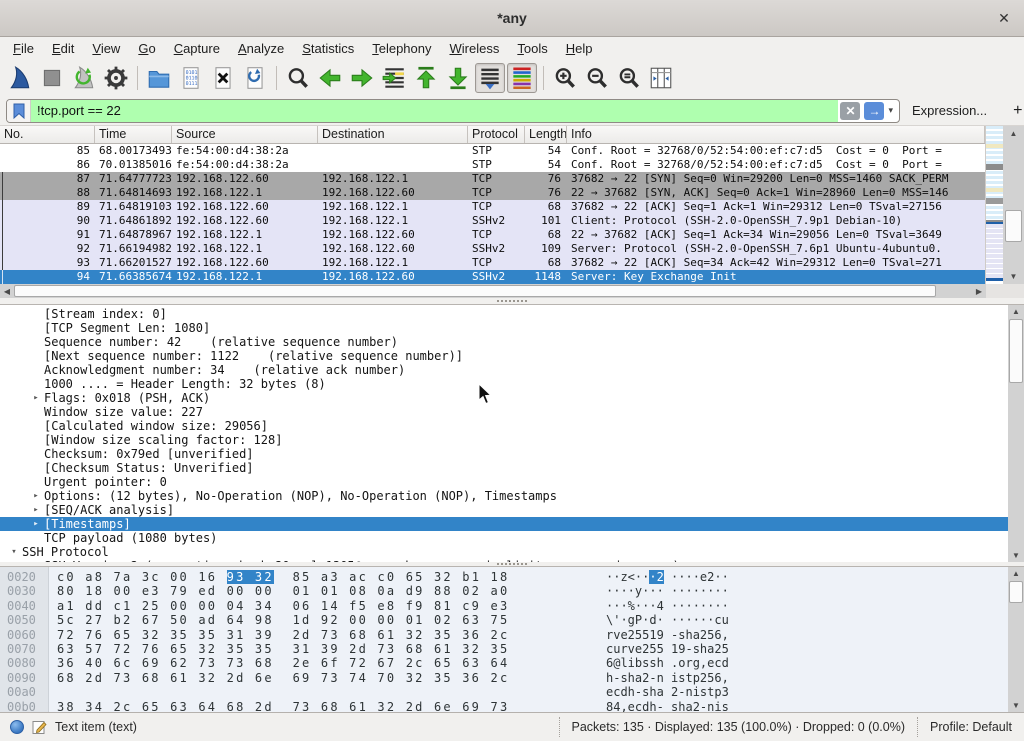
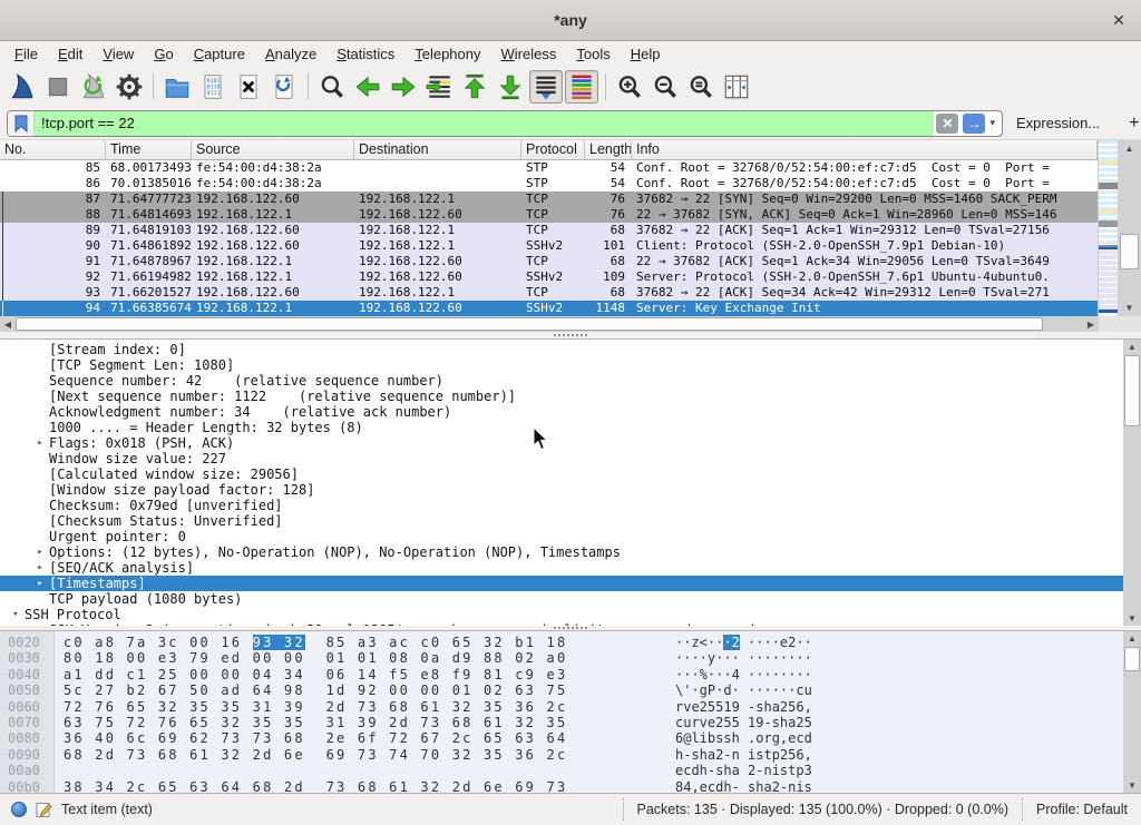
  *any
  ✕
  File
  Edit
  View
  Go
  Capture
  Analyze
  Statistics
  Telephony
  Wireless
  Tools
  Help
  !tcp.port == 22
  ✕
  →
  ▾
  Expression...
  +
  No.
  Time
  Source
  Destination
  Protocol
  Length
  Info
  85
  68.00173493
  fe:54:00:d4:38:2a
  STP
  54
  Conf. Root = 32768/0/52:54:00:ef:c7:d5 Cost = 0 Port =
  86
  70.01385016
  fe:54:00:d4:38:2a
  STP
  54
  Conf. Root = 32768/0/52:54:00:ef:c7:d5 Cost = 0 Port =
  87
  71.64777723
  192.168.122.60
  192.168.122.1
  TCP
  76
  37682 → 22 [SYN] Seq=0 Win=29200 Len=0 MSS=1460 SACK_PERM
  88
  71.64814693
  192.168.122.1
  192.168.122.60
  TCP
  76
  22 → 37682 [SYN, ACK] Seq=0 Ack=1 Win=28960 Len=0 MSS=146
  89
  71.64819103
  192.168.122.60
  192.168.122.1
  TCP
  68
  37682 → 22 [ACK] Seq=1 Ack=1 Win=29312 Len=0 TSval=27156
  90
  71.64861892
  192.168.122.60
  192.168.122.1
  SSHv2
  101
  Client: Protocol (SSH-2.0-OpenSSH_7.9p1 Debian-10)
  91
  71.64878967
  192.168.122.1
  192.168.122.60
  TCP
  68
  22 → 37682 [ACK] Seq=1 Ack=34 Win=29056 Len=0 TSval=3649
  92
  71.66194982
  192.168.122.1
  192.168.122.60
  SSHv2
  109
  Server: Protocol (SSH-2.0-OpenSSH_7.6p1 Ubuntu-4ubuntu0.
  93
  71.66201527
  192.168.122.60
  192.168.122.1
  TCP
  68
  37682 → 22 [ACK] Seq=34 Ack=42 Win=29312 Len=0 TSval=271
  94
  71.66385674
  192.168.122.1
  192.168.122.60
  SSHv2
  1148
  Server: Key Exchange Init
  ▲
  ▼
  ◀
  ▶
  [Stream index: 0]
  [TCP Segment Len: 1080]
  Sequence number: 42 (relative sequence number)
  [Next sequence number: 1122 (relative sequence number)]
  Acknowledgment number: 34 (relative ack number)
  1000 .... = Header Length: 32 bytes (8)
  ▸
  Flags: 0x018 (PSH, ACK)
  Window size value: 227
  [Calculated window size: 29056]
- [Window size scaling factor: 128]
+ [Window size payload factor: 128]
  Checksum: 0x79ed [unverified]
  [Checksum Status: Unverified]
  Urgent pointer: 0
  ▸
  Options: (12 bytes), No-Operation (NOP), No-Operation (NOP), Timestamps
  ▸
  [SEQ/ACK analysis]
  ▸
  [Timestamps]
  TCP payload (1080 bytes)
  ▾
  SSH Protocol
  ▲
  ▼
  0020
  c0 a8 7a 3c 00 16 93 32 85 a3 ac c0 65 32 b1 18
  ··z<···2 ····e2··
  0030
  80 18 00 e3 79 ed 00 00 01 01 08 0a d9 88 02 a0
  ····y··· ········
  0040
  a1 dd c1 25 00 00 04 34 06 14 f5 e8 f9 81 c9 e3
  ···%···4 ········
  0050
  5c 27 b2 67 50 ad 64 98 1d 92 00 00 01 02 63 75
  \'·gP·d· ······cu
  0060
  72 76 65 32 35 35 31 39 2d 73 68 61 32 35 36 2c
  rve25519 -sha256,
  0070
- 63 57 72 76 65 32 35 35 31 39 2d 73 68 61 32 35
+ 63 75 72 76 65 32 35 35 31 39 2d 73 68 61 32 35
  curve255 19-sha25
  0080
  36 40 6c 69 62 73 73 68 2e 6f 72 67 2c 65 63 64
  6@libssh .org,ecd
  0090
  68 2d 73 68 61 32 2d 6e 69 73 74 70 32 35 36 2c
  h-sha2-n istp256,
  00a0
  ecdh-sha 2-nistp3
  00b0
  38 34 2c 65 63 64 68 2d 73 68 61 32 2d 6e 69 73
  84,ecdh- sha2-nis
  ▲
  ▼
  Text item (text)
  Packets: 135 · Displayed: 135 (100.0%) · Dropped: 0 (0.0%)
  Profile: Default
